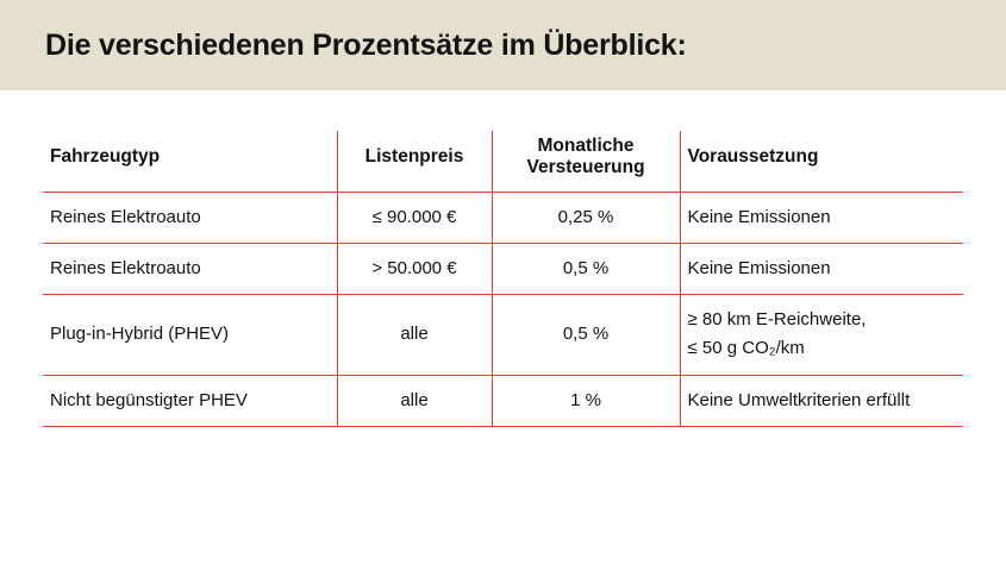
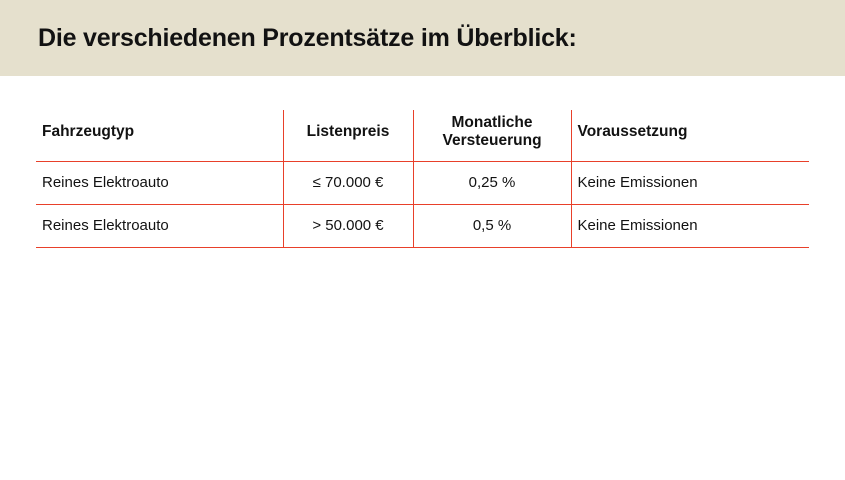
  Die verschiedenen Prozentsätze im Überblick:
  Fahrzeugtyp	Listenpreis	Monatliche Versteuerung	Voraussetzung
- Reines Elektroauto	≤ 90.000 €	0,25 %	Keine Emissionen
+ Reines Elektroauto	≤ 70.000 €	0,25 %	Keine Emissionen
  Reines Elektroauto	> 50.000 €	0,5 %	Keine Emissionen
- Plug-in-Hybrid (PHEV)	alle	0,5 %	≥ 80 km E-Reichweite, ≤ 50 g CO₂/km
- Nicht begünstigter PHEV	alle	1 %	Keine Umweltkriterien erfüllt
